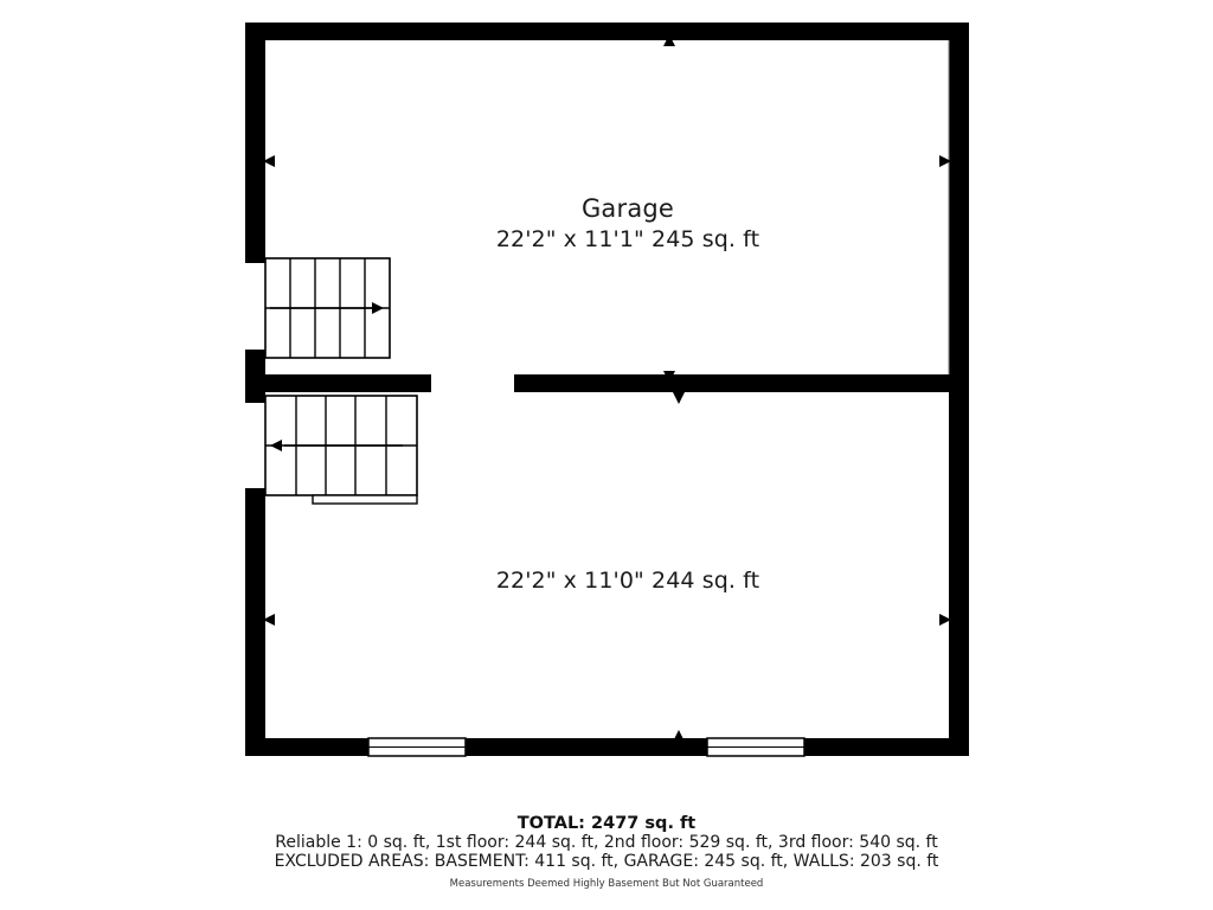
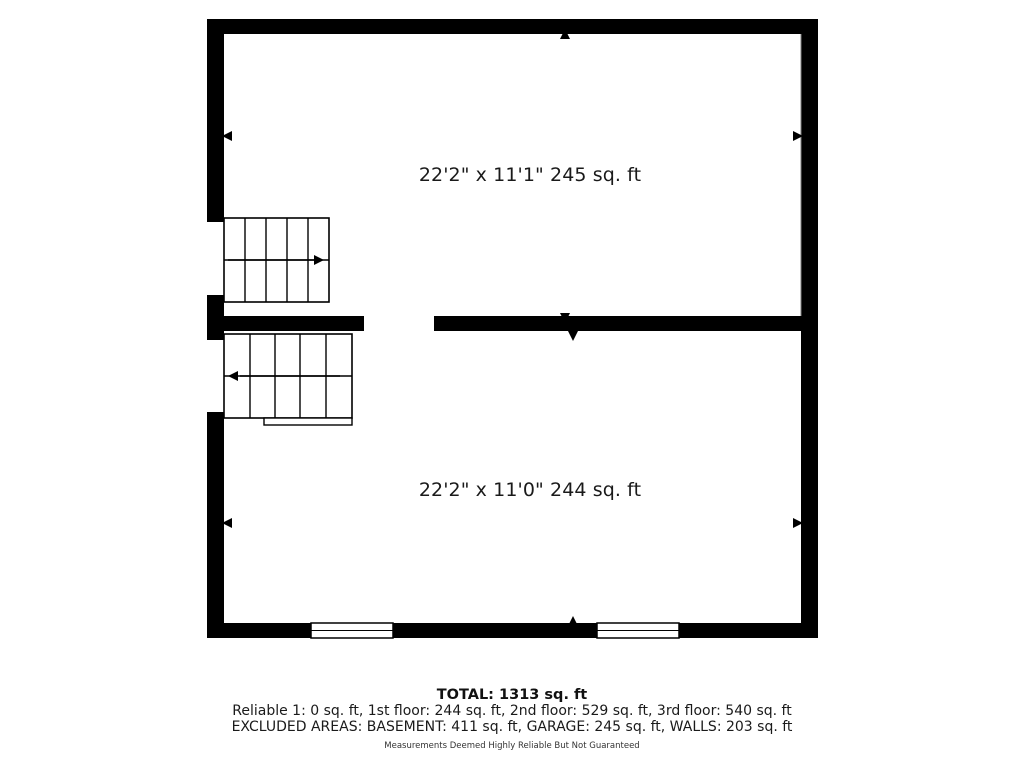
- Garage
  22'2" x 11'1" 245 sq. ft
  22'2" x 11'0" 244 sq. ft
- TOTAL: 2477 sq. ft
+ TOTAL: 1313 sq. ft
  Reliable 1: 0 sq. ft, 1st floor: 244 sq. ft, 2nd floor: 529 sq. ft, 3rd floor: 540 sq. ft
  EXCLUDED AREAS: BASEMENT: 411 sq. ft, GARAGE: 245 sq. ft, WALLS: 203 sq. ft
- Measurements Deemed Highly Basement But Not Guaranteed
+ Measurements Deemed Highly Reliable But Not Guaranteed
